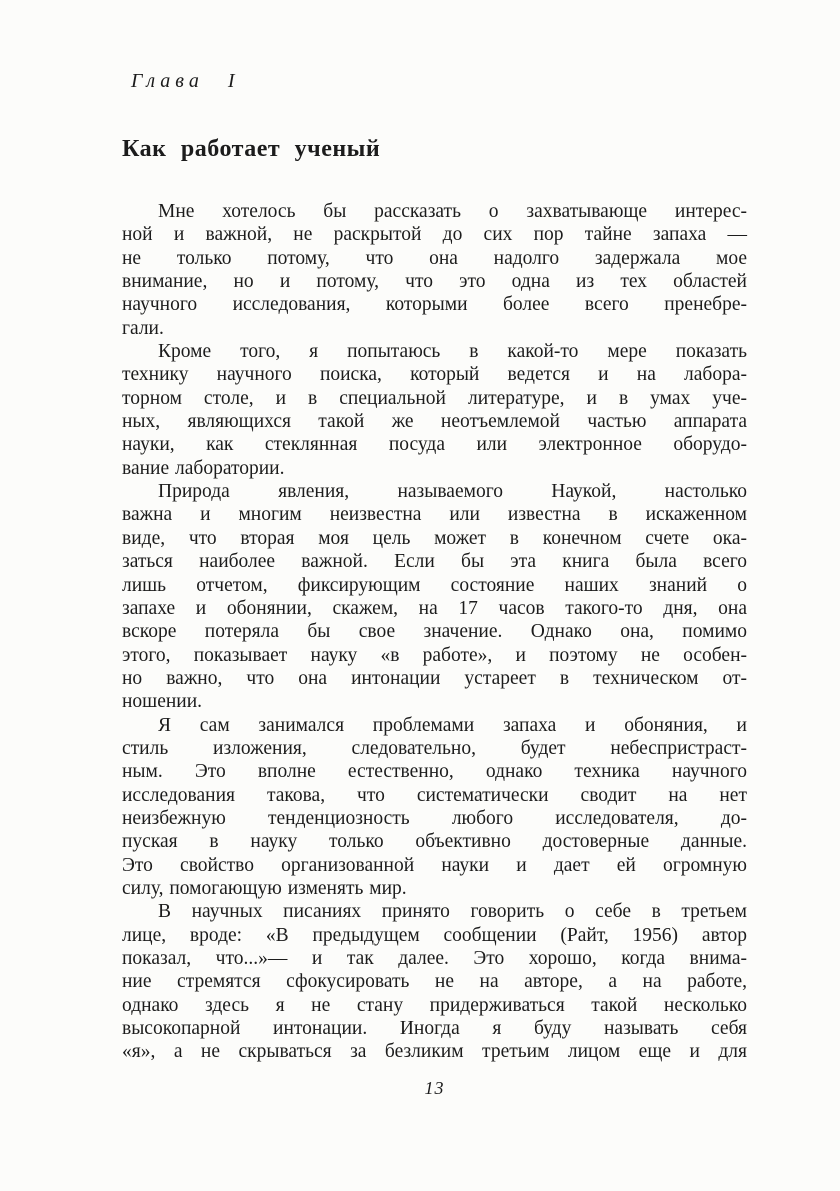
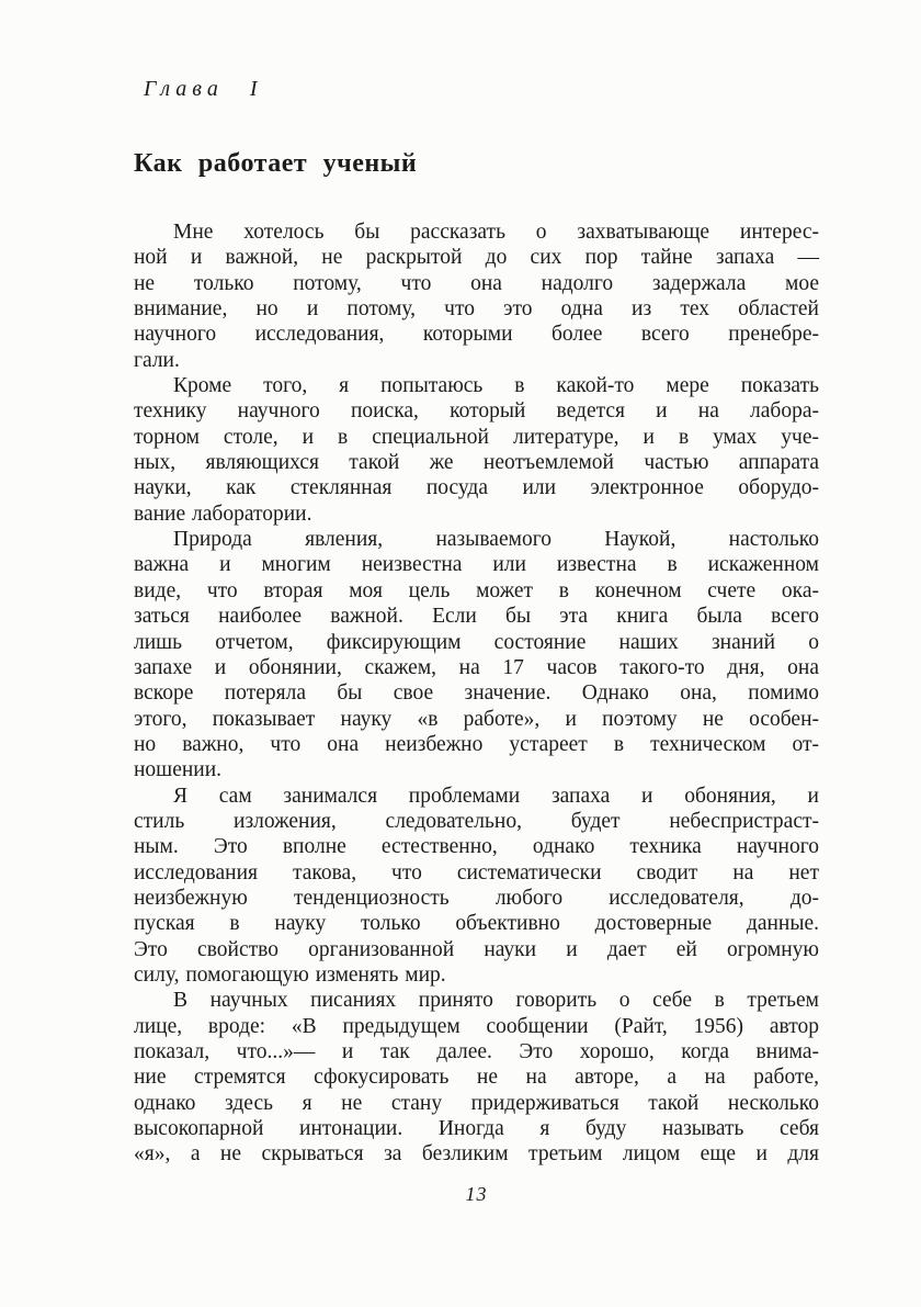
  Глава I
  Как работает ученый
  Мне хотелось бы рассказать о захватывающе интерес-
  ной и важной, не раскрытой до сих пор тайне запаха —
  не только потому, что она надолго задержала мое
  внимание, но и потому, что это одна из тех областей
  научного исследования, которыми более всего пренебре-
  гали.
  Кроме того, я попытаюсь в какой-то мере показать
  технику научного поиска, который ведется и на лабора-
  торном столе, и в специальной литературе, и в умах уче-
  ных, являющихся такой же неотъемлемой частью аппарата
  науки, как стеклянная посуда или электронное оборудо-
  вание лаборатории.
  Природа явления, называемого Наукой, настолько
  важна и многим неизвестна или известна в искаженном
  виде, что вторая моя цель может в конечном счете ока-
  заться наиболее важной. Если бы эта книга была всего
  лишь отчетом, фиксирующим состояние наших знаний о
  запахе и обонянии, скажем, на 17 часов такого-то дня, она
  вскоре потеряла бы свое значение. Однако она, помимо
  этого, показывает науку «в работе», и поэтому не особен-
- но важно, что она интонации устареет в техническом от-
+ но важно, что она неизбежно устареет в техническом от-
  ношении.
  Я сам занимался проблемами запаха и обоняния, и
  стиль изложения, следовательно, будет небеспристраст-
  ным. Это вполне естественно, однако техника научного
  исследования такова, что систематически сводит на нет
  неизбежную тенденциозность любого исследователя, до-
  пуская в науку только объективно достоверные данные.
  Это свойство организованной науки и дает ей огромную
  силу, помогающую изменять мир.
  В научных писаниях принято говорить о себе в третьем
  лице, вроде: «В предыдущем сообщении (Райт, 1956) автор
  показал, что...»— и так далее. Это хорошо, когда внима-
  ние стремятся сфокусировать не на авторе, а на работе,
  однако здесь я не стану придерживаться такой несколько
  высокопарной интонации. Иногда я буду называть себя
  «я», а не скрываться за безликим третьим лицом еще и для
  13
